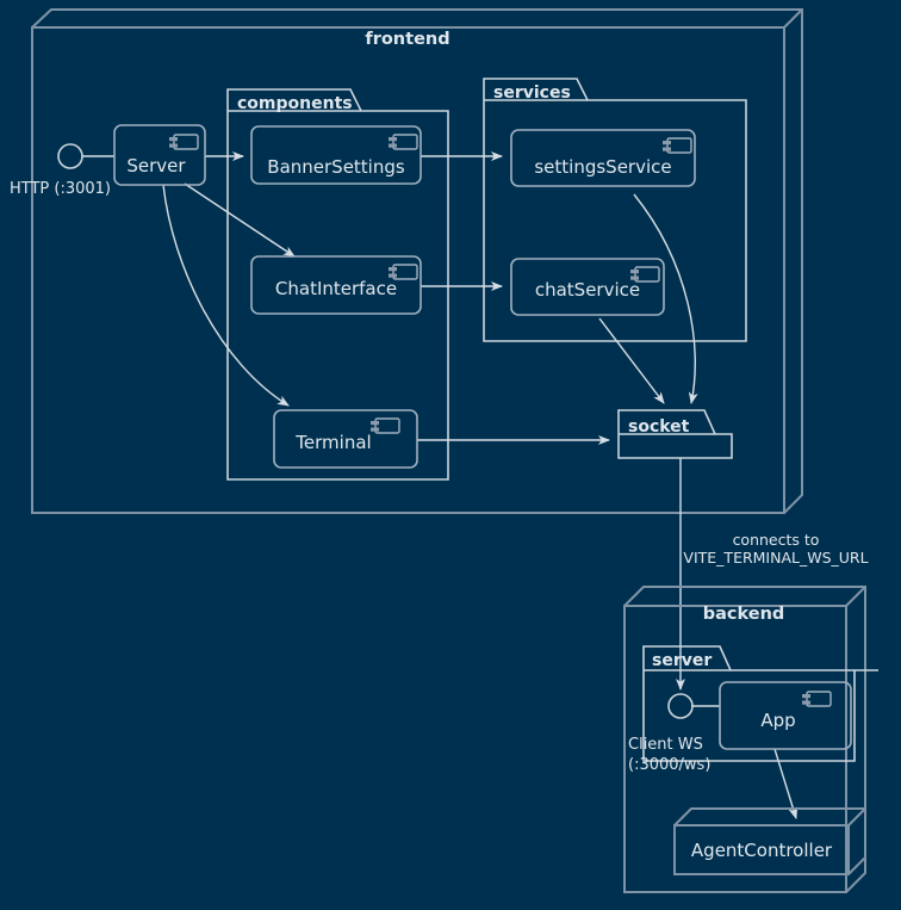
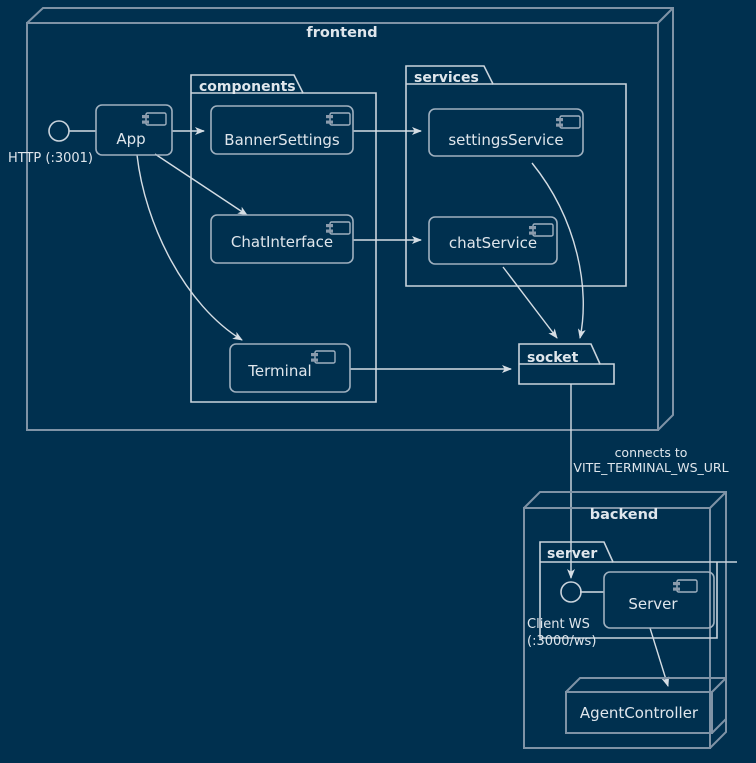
  frontend
  components
  services
  socket
- Server
+ App
  BannerSettings
  ChatInterface
  Terminal
  settingsService
  chatService
  HTTP (:3001)
  connects to
  VITE_TERMINAL_WS_URL
  backend
  server
- App
+ Server
  Client WS
  (:3000/ws)
  AgentController
